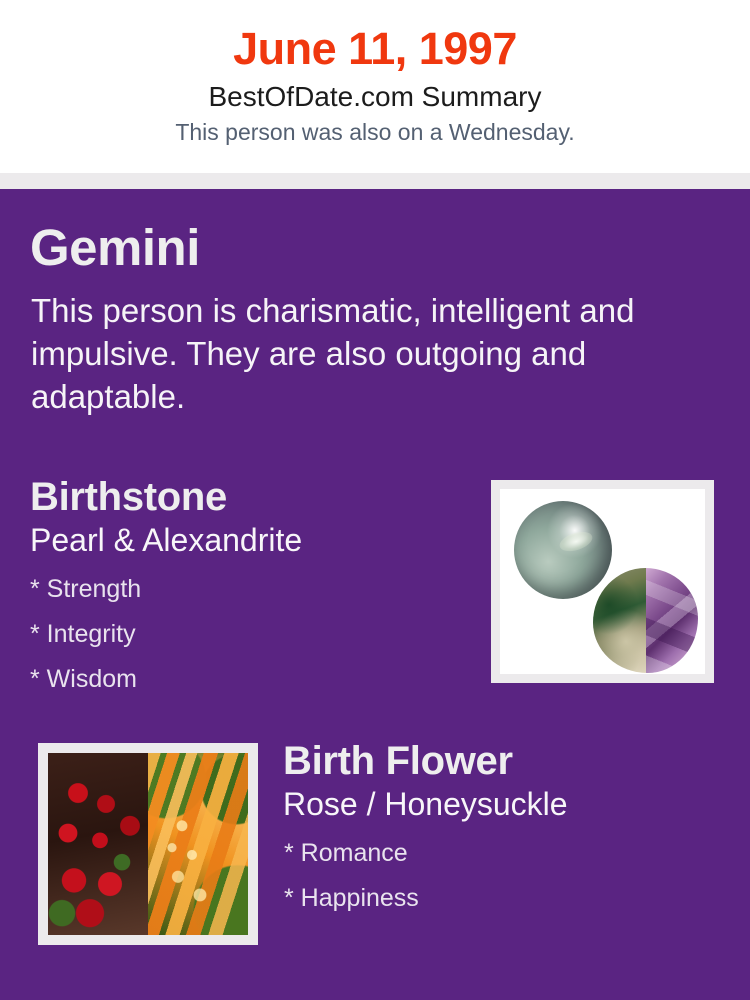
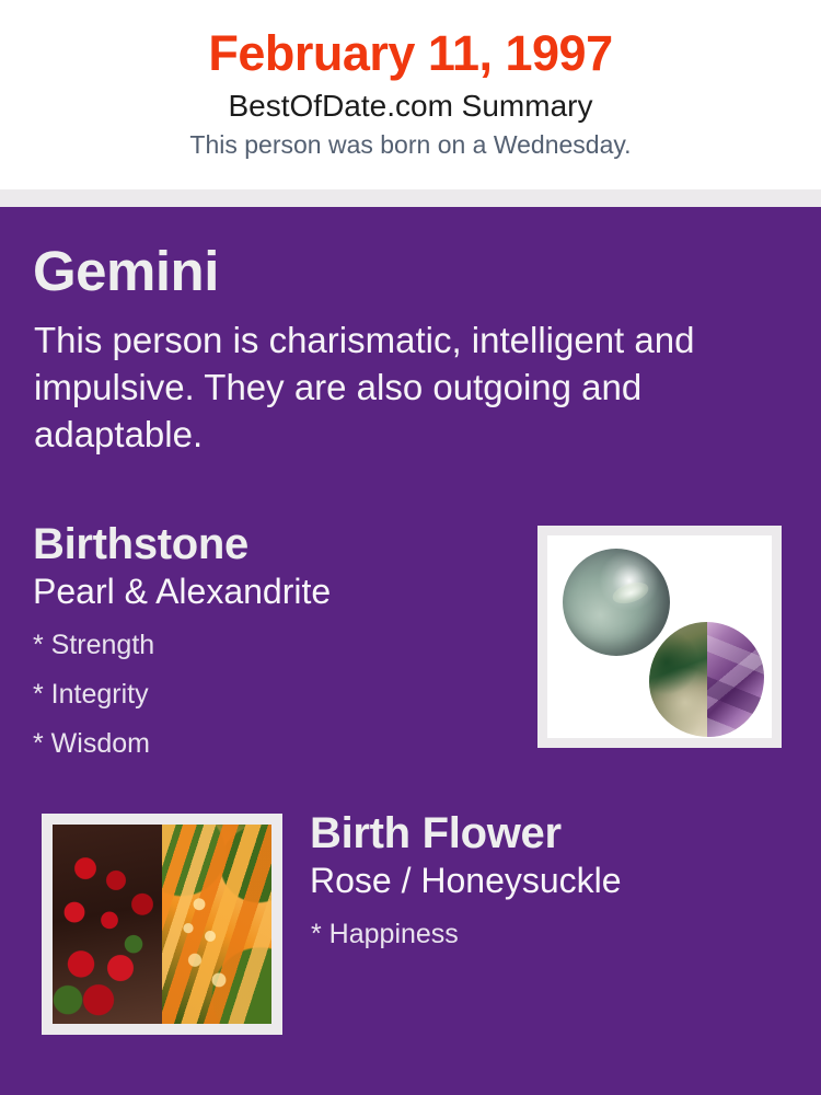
- June 11, 1997
+ February 11, 1997
  BestOfDate.com Summary
- This person was also on a Wednesday.
+ This person was born on a Wednesday.
  Gemini
  This person is charismatic, intelligent and impulsive. They are also outgoing and adaptable.
  Birthstone
  Pearl & Alexandrite
  * Strength
  * Integrity
  * Wisdom
  Birth Flower
  Rose / Honeysuckle
- * Romance
  * Happiness
